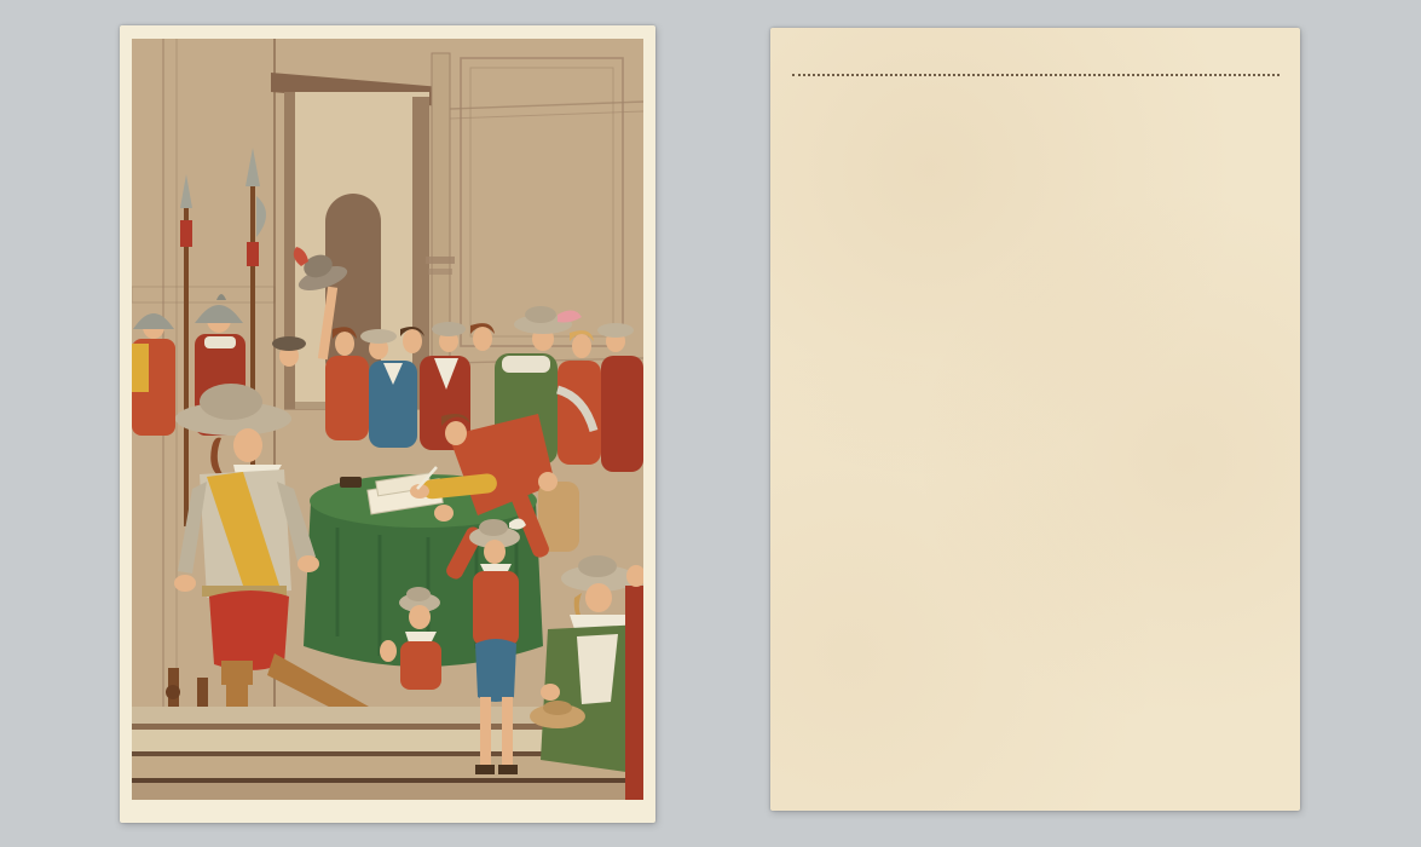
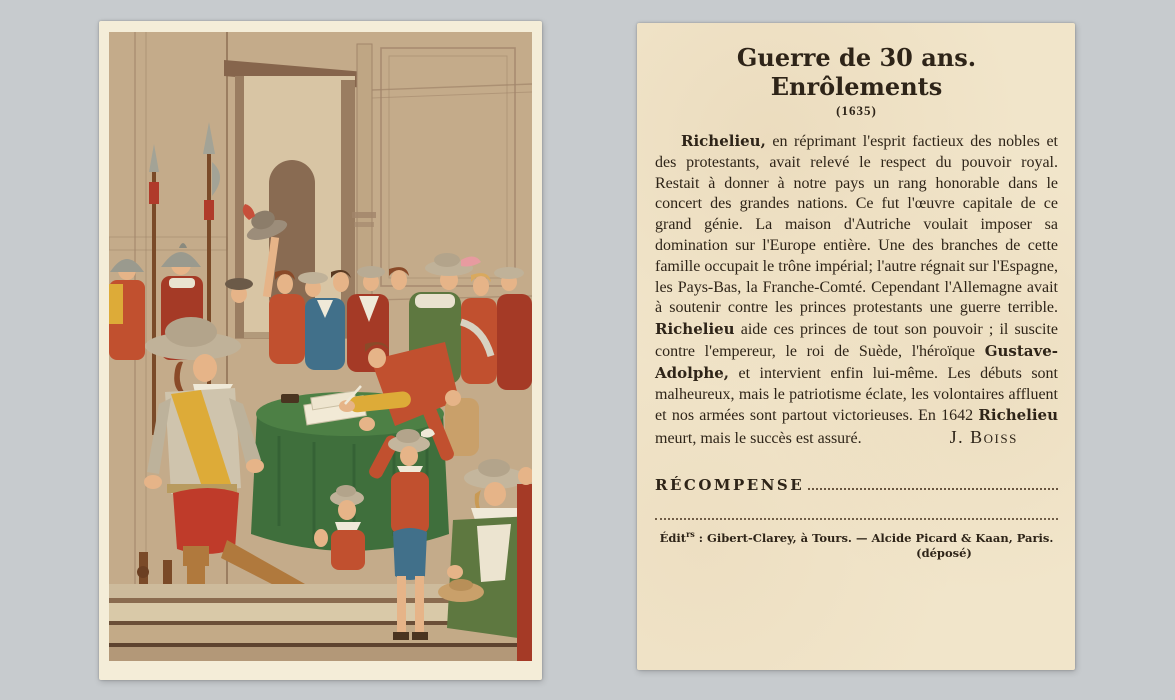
+ Guerre de 30 ans. Enrôlements
+ (1635)
+ Richelieu, en réprimant l'esprit factieux des nobles et des protestants, avait relevé le respect du pouvoir royal. Restait à donner à notre pays un rang honorable dans le concert des grandes nations. Ce fut l'œuvre capitale de ce grand génie. La maison d'Autriche voulait imposer sa domination sur l'Europe entière. Une des branches de cette famille occupait le trône impérial; l'autre régnait sur l'Espagne, les Pays-Bas, la Franche-Comté. Cependant l'Allemagne avait à soutenir contre les princes protestants une guerre terrible. Richelieu aide ces princes de tout son pouvoir ; il suscite contre l'empereur, le roi de Suède, l'héroïque Gustave-Adolphe, et intervient enfin lui-même. Les débuts sont malheureux, mais le patriotisme éclate, les volontaires affluent et nos armées sont partout victorieuses. En 1642 Richelieu meurt, mais le succès est assuré. J. Boiss
+ RÉCOMPENSE
+ Éditrs : Gibert-Clarey, à Tours. — Alcide Picard & Kaan, Paris.
+ (déposé)
